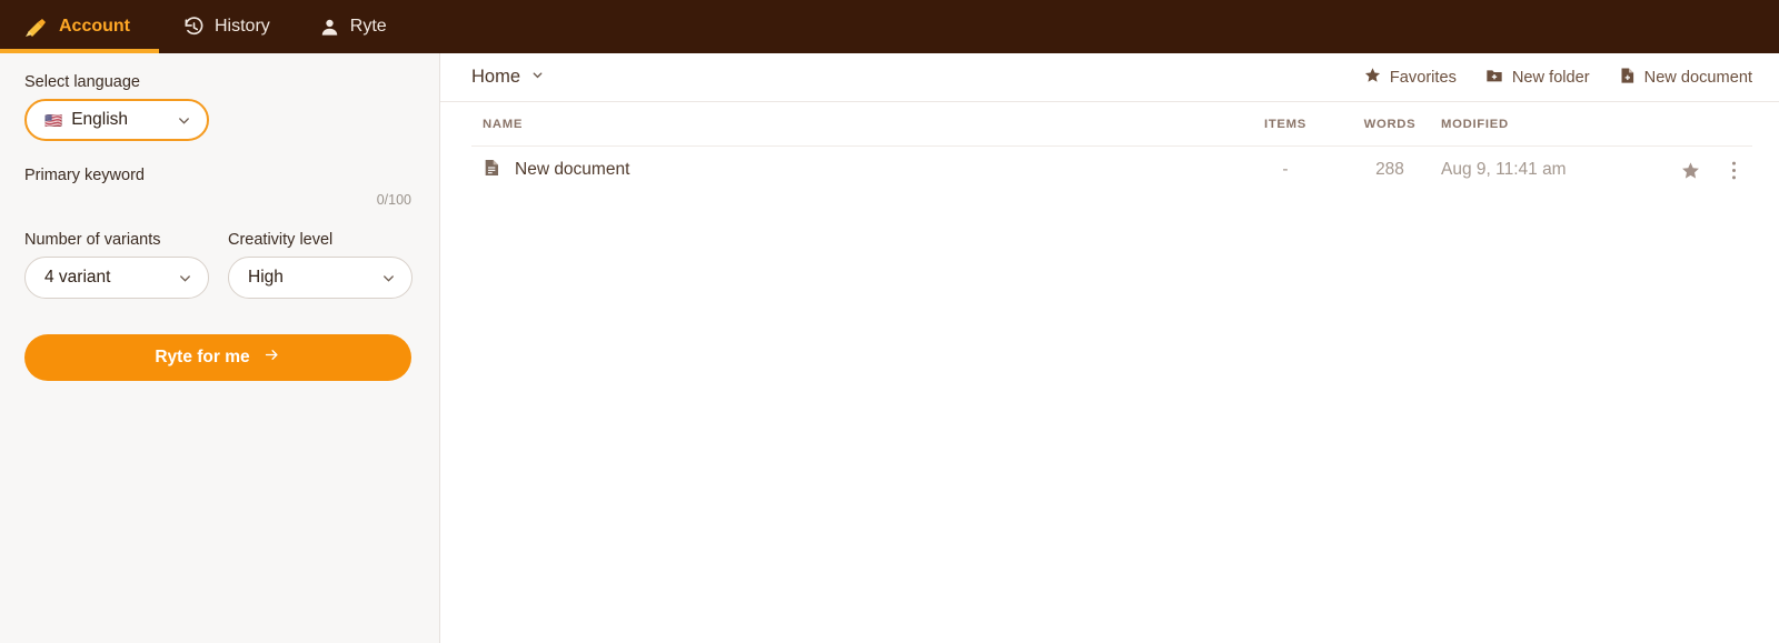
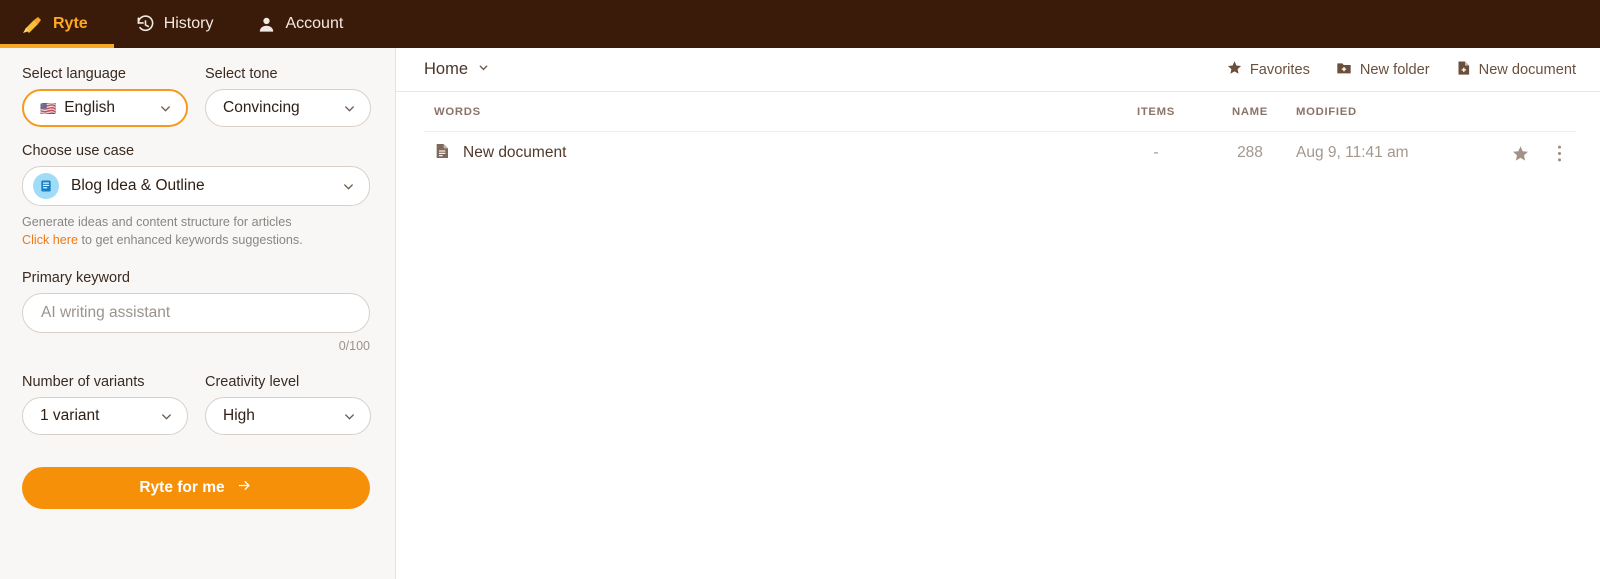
- Account
+ Ryte
  History
- Ryte
+ Account
  Select language
  🇺🇸
  English
+ Select tone
+ Convincing
+ Choose use case
+ Blog Idea & Outline
+ Generate ideas and content structure for articles
+ Click here to get enhanced keywords suggestions.
  Primary keyword
+ AI writing assistant
  0/100
  Number of variants
- 4 variant
+ 1 variant
  Creativity level
  High
  Ryte for me
  Home
  Favorites
  New folder
  New document
- NAME
+ WORDS
  ITEMS
- WORDS
+ NAME
  MODIFIED
  New document
  -
  288
  Aug 9, 11:41 am
